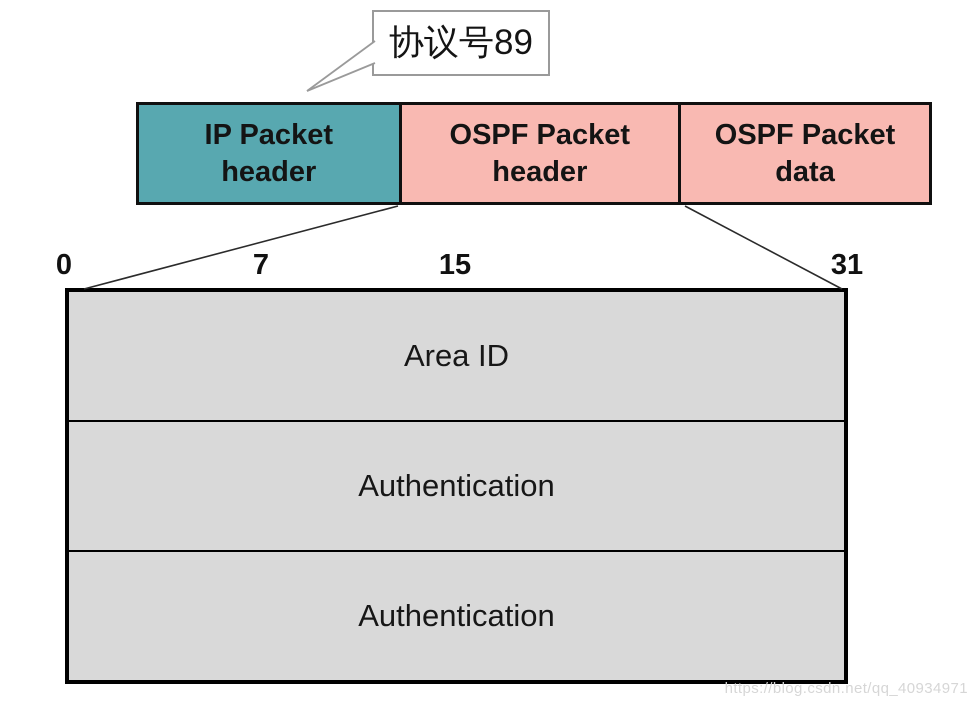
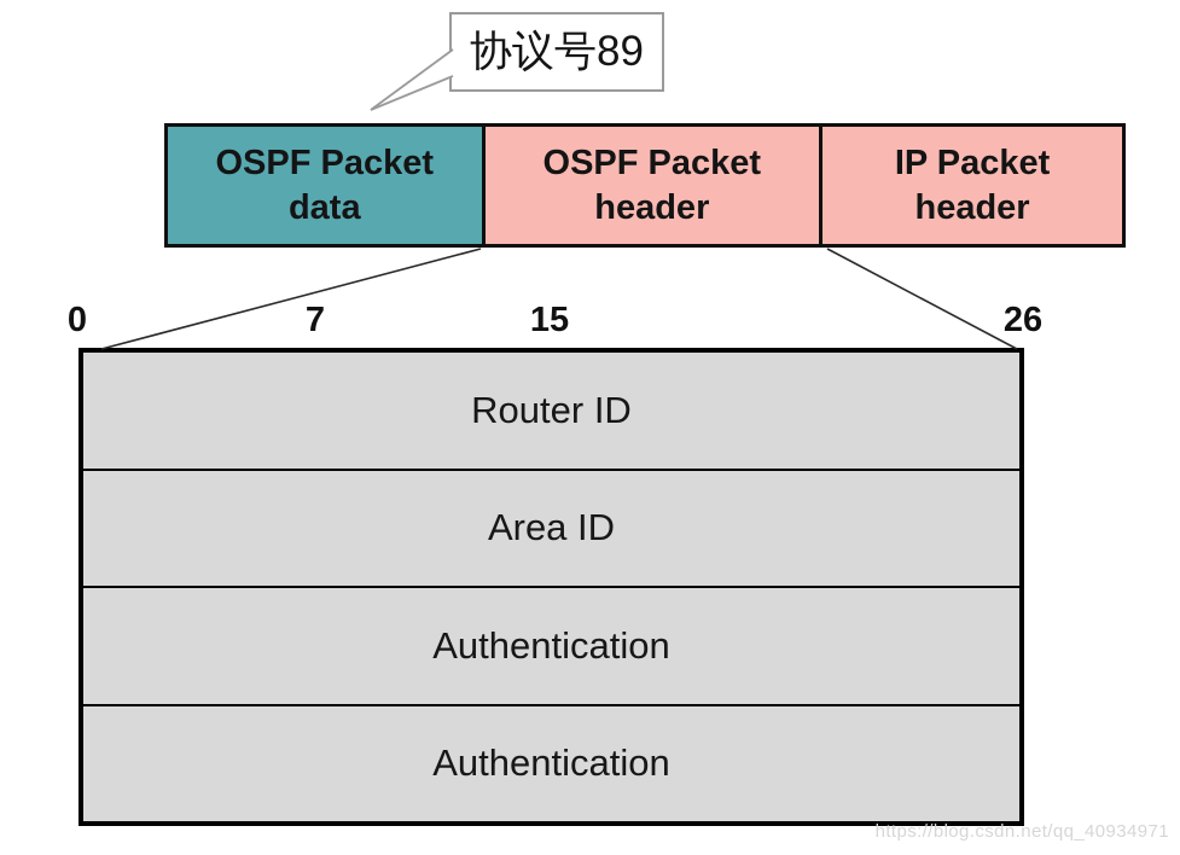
  协议号89
- IP Packet header
+ OSPF Packet data
  OSPF Packet header
- OSPF Packet data
+ IP Packet header
  0
  7
  15
- 31
+ 26
+ Router ID
  Area ID
  Authentication
  Authentication
  https://blog.csdn.net/qq_40934971
